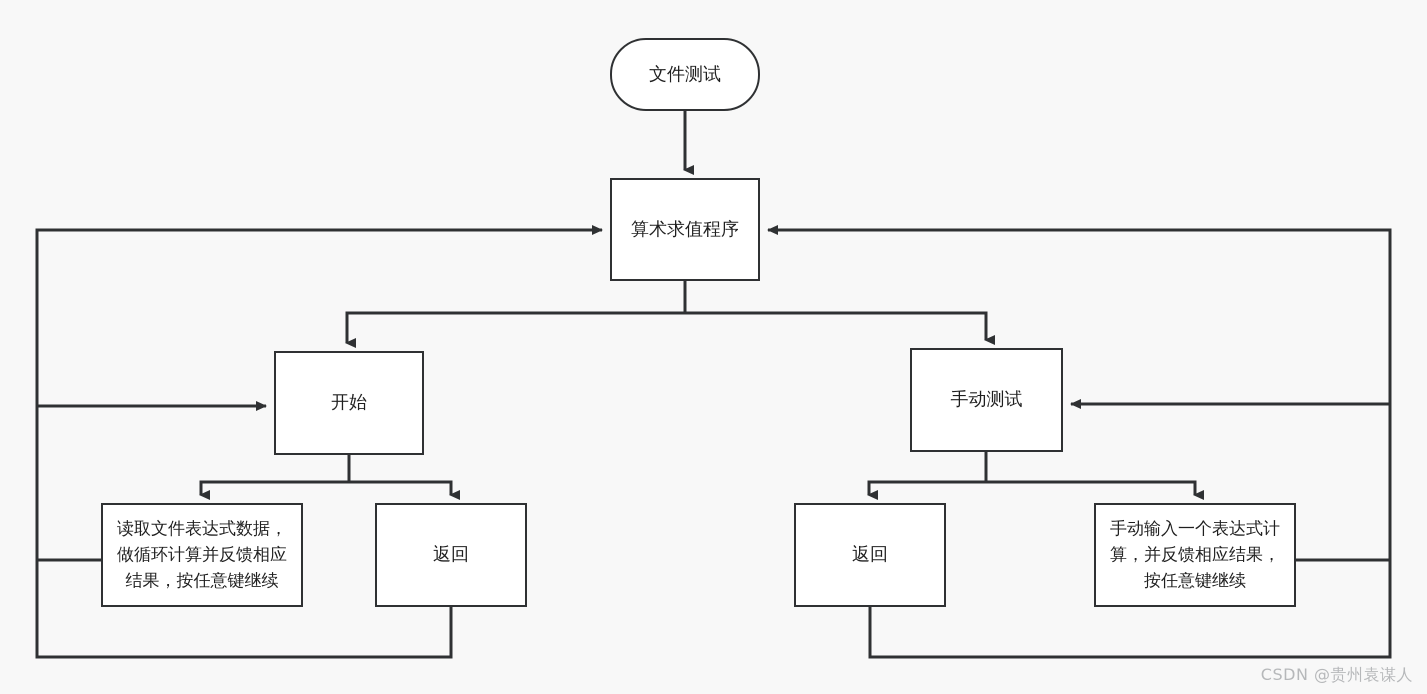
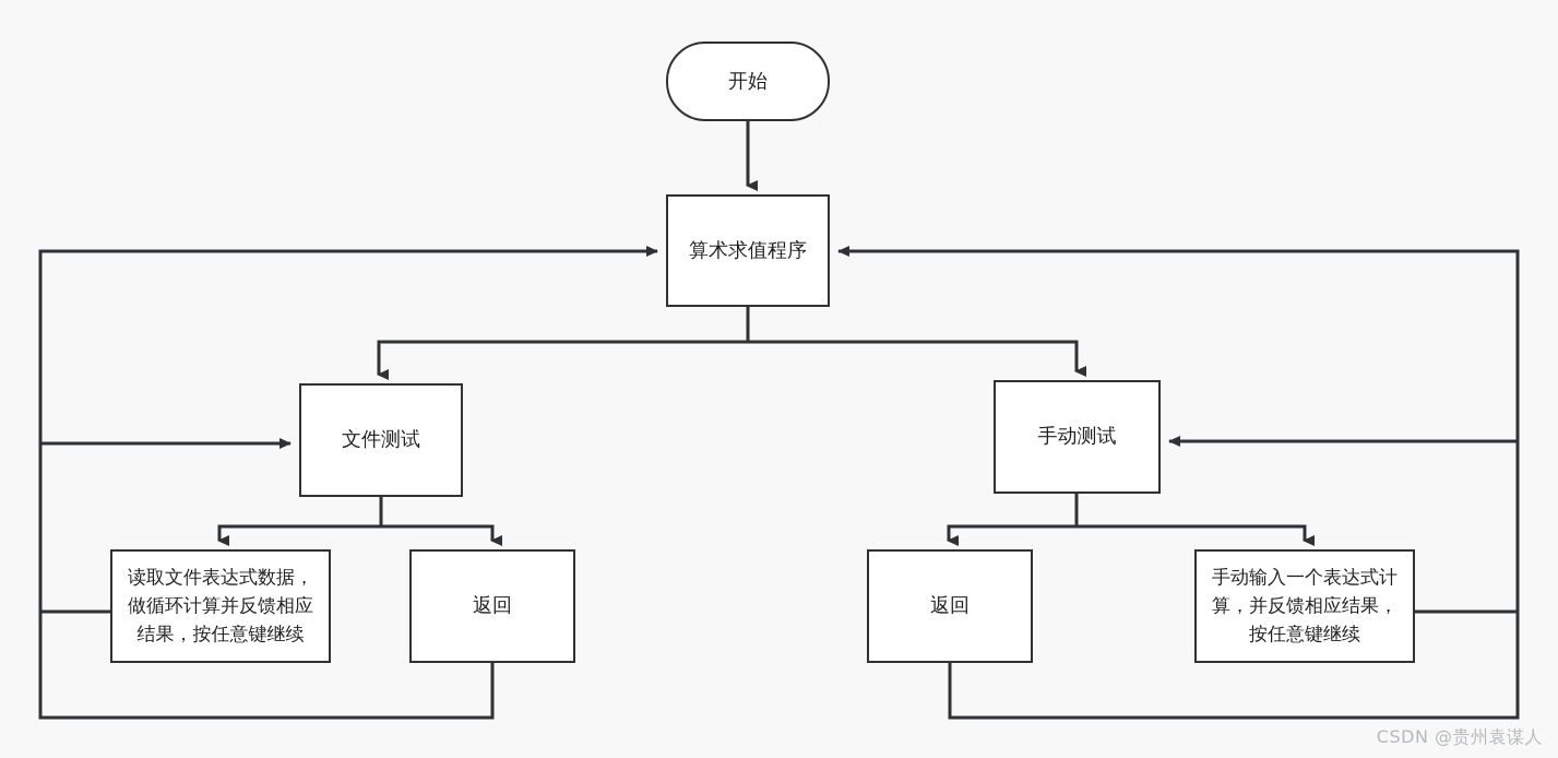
- 文件测试
+ 开始
  算术求值程序
- 开始
+ 文件测试
  手动测试
  读取文件表达式数据，做循环计算并反馈相应结果，按任意键继续
  返回
  返回
  手动输入一个表达式计算，并反馈相应结果，按任意键继续
  CSDN @贵州袁谋人
